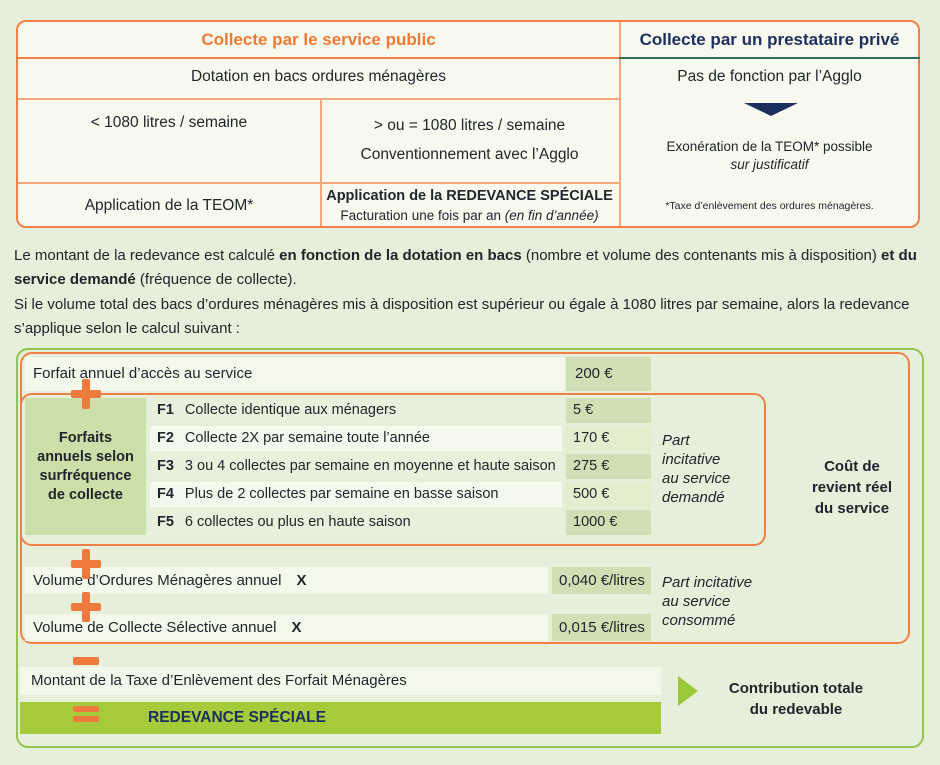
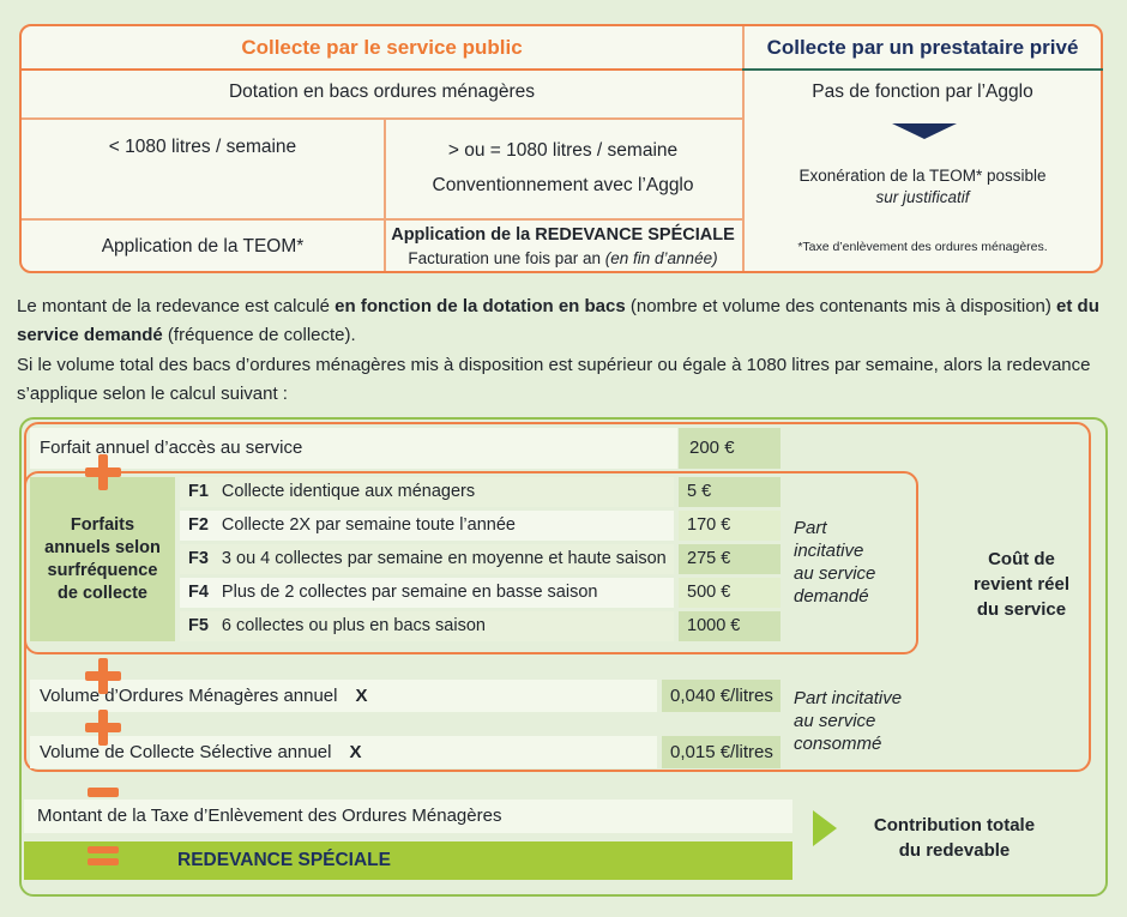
  Collecte par le service public
  Collecte par un prestataire privé
  Dotation en bacs ordures ménagères
  Pas de fonction par l’Agglo
  < 1080 litres / semaine
  > ou = 1080 litres / semaine
  Conventionnement avec l’Agglo
  Exonération de la TEOM* possible
  sur justificatif
  Application de la TEOM*
  Application de la REDEVANCE SPÉCIALE
  Facturation une fois par an (en fin d’année)
  *Taxe d’enlèvement des ordures ménagères.
  Le montant de la redevance est calculé en fonction de la dotation en bacs (nombre et volume des contenants mis à disposition) et du service demandé (fréquence de collecte).
  Si le volume total des bacs d’ordures ménagères mis à disposition est supérieur ou égale à 1080 litres par semaine, alors la redevance s’applique selon le calcul suivant :
  Forfait annuel d’accès au service
  200 €
  Forfaits
  annuels selon
  surfréquence
  de collecte
  F1 Collecte identique aux ménagers
  5 €
  F2 Collecte 2X par semaine toute l’année
  170 €
  F3 3 ou 4 collectes par semaine en moyenne et haute saison
  275 €
  F4 Plus de 2 collectes par semaine en basse saison
  500 €
- F5 6 collectes ou plus en haute saison
+ F5 6 collectes ou plus en bacs saison
  1000 €
  Part
  incitative
  au service
  demandé
  Coût de
  revient réel
  du service
  Volume d’Ordures Ménagères annuel X
  0,040 €/litres
  Volume de Collecte Sélective annuel X
  0,015 €/litres
  Part incitative
  au service
  consommé
- Montant de la Taxe d’Enlèvement des Forfait Ménagères
+ Montant de la Taxe d’Enlèvement des Ordures Ménagères
  Contribution totale
  du redevable
  REDEVANCE SPÉCIALE
